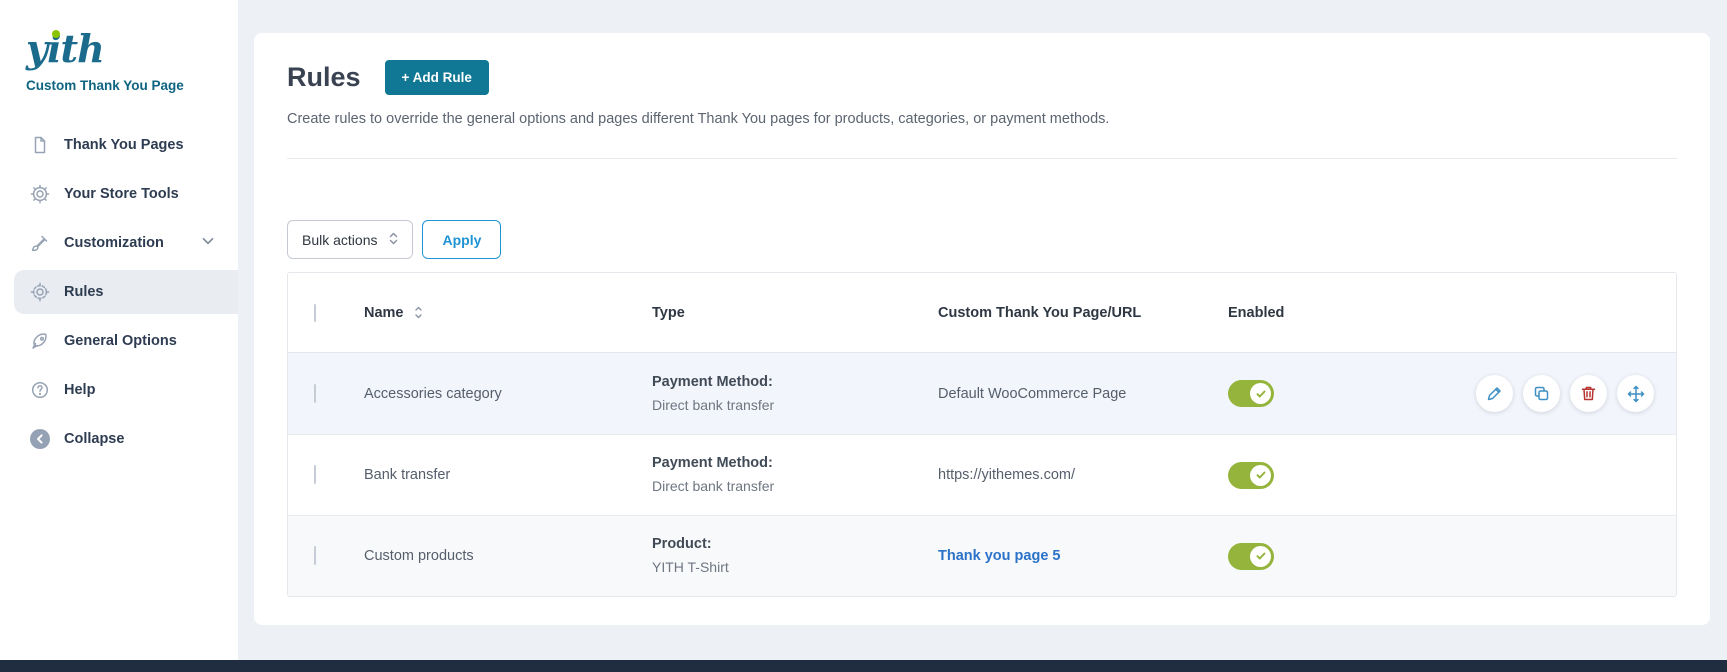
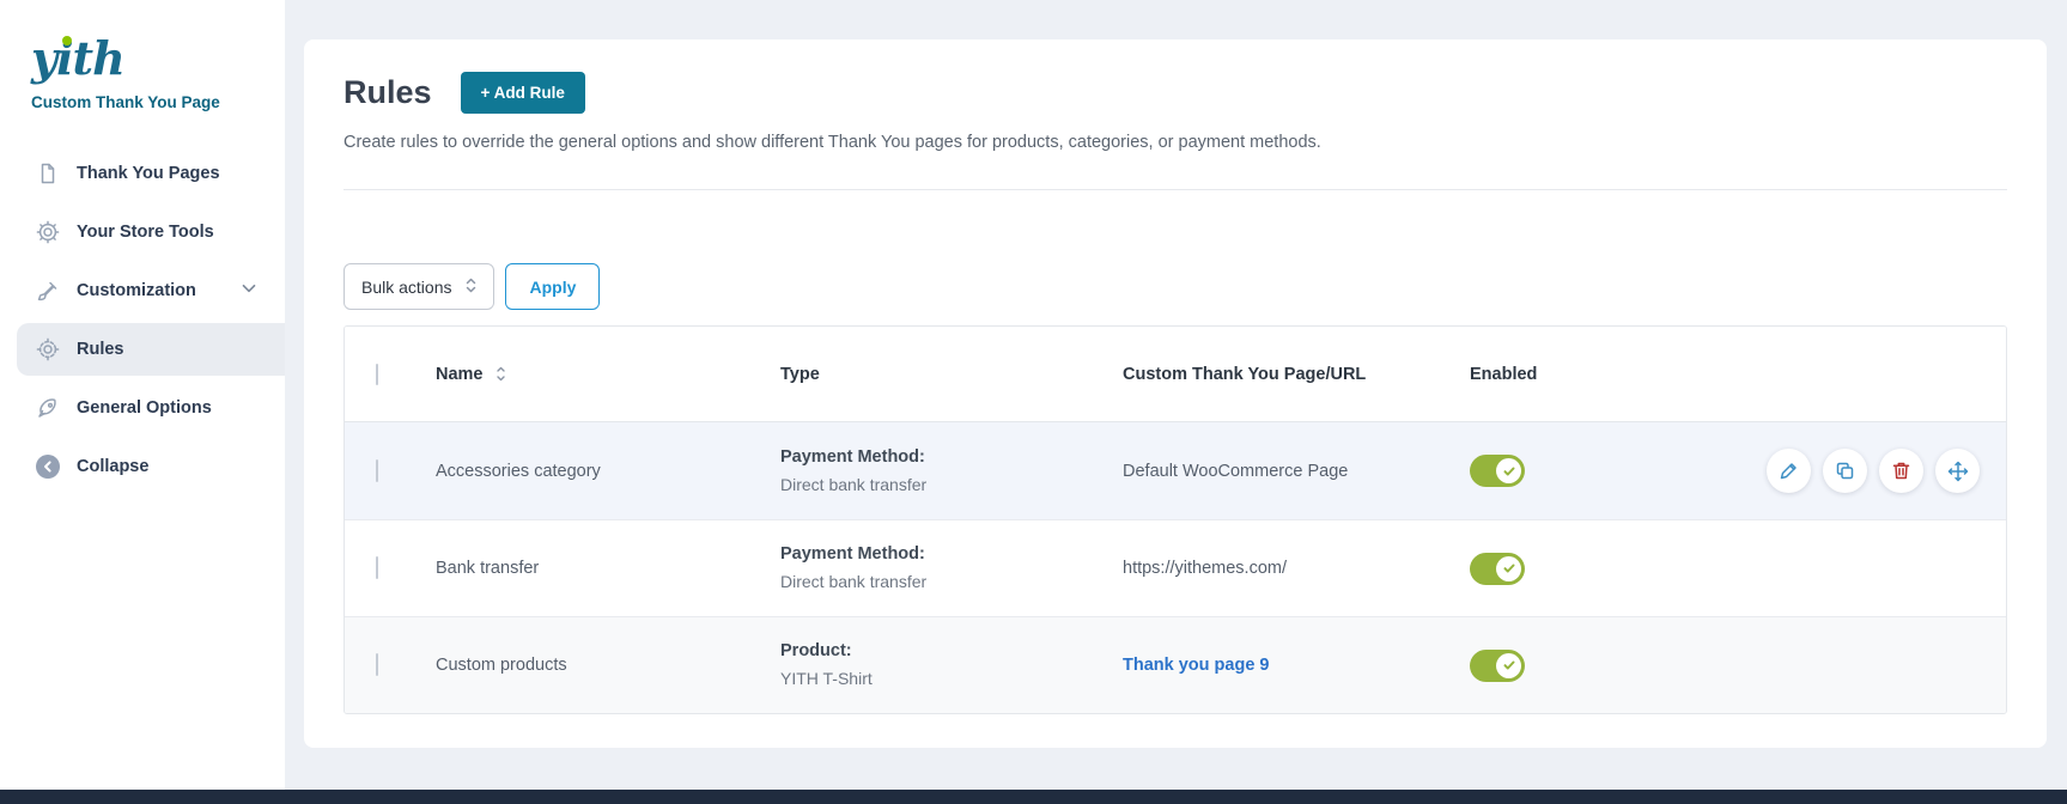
  yith
  Custom Thank You Page
  Thank You Pages
  Your Store Tools
  Customization
  Rules
  General Options
- Help
  Collapse
  Rules
  + Add Rule
- Create rules to override the general options and pages different Thank You pages for products, categories, or payment methods.
+ Create rules to override the general options and show different Thank You pages for products, categories, or payment methods.
  Bulk actions
  Apply
  Name
  Type
  Custom Thank You Page/URL
  Enabled
  Accessories category
  Payment Method:
  Direct bank transfer
  Default WooCommerce Page
  Bank transfer
  Payment Method:
  Direct bank transfer
  https://yithemes.com/
  Custom products
  Product:
  YITH T-Shirt
- Thank you page 5
+ Thank you page 9
